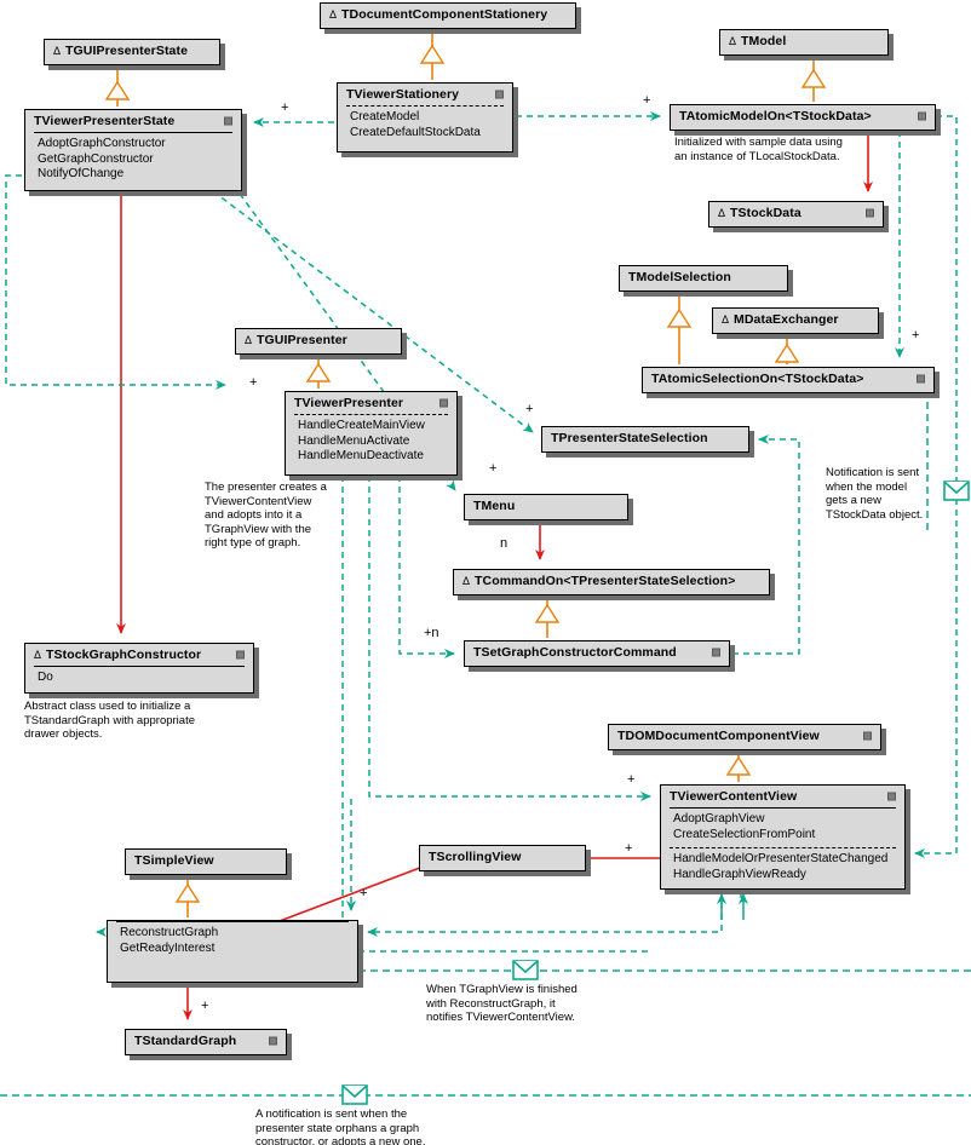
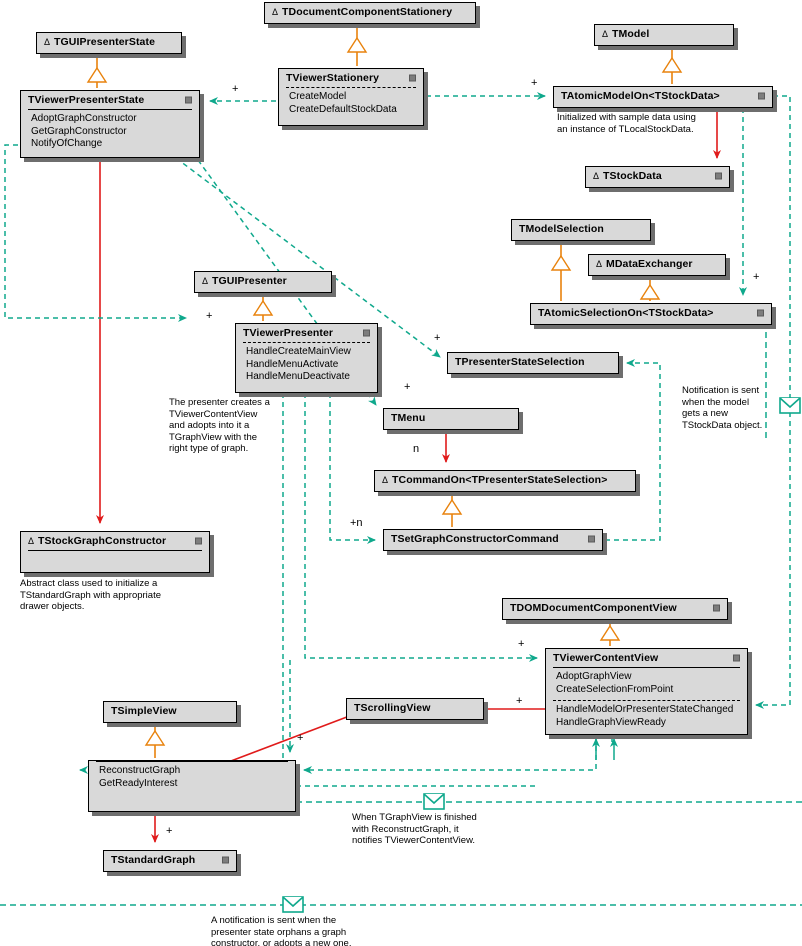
  Δ
  TGUIPresenterState
  Δ
  TDocumentComponentStationery
  Δ
  TModel
  TViewerStationery
  CreateModel
  CreateDefaultStockData
  TAtomicModelOn<TStockData>
  TViewerPresenterState
  AdoptGraphConstructor
  GetGraphConstructor
  NotifyOfChange
  Δ
  TStockData
  TModelSelection
  Δ
  MDataExchanger
  Δ
  TGUIPresenter
  TAtomicSelectionOn<TStockData>
  TViewerPresenter
  HandleCreateMainView
  HandleMenuActivate
  HandleMenuDeactivate
  TPresenterStateSelection
  TMenu
  Δ
  TCommandOn<TPresenterStateSelection>
  Δ
  TStockGraphConstructor
- Do
  TSetGraphConstructorCommand
  TDOMDocumentComponentView
  TViewerContentView
  AdoptGraphView
  CreateSelectionFromPoint
  HandleModelOrPresenterStateChanged
  HandleGraphViewReady
  TSimpleView
  TScrollingView
  ReconstructGraph
  GetReadyInterest
  TStandardGraph
  Initialized with sample data using
  an instance of TLocalStockData.
  The presenter creates a
  TViewerContentView
  and adopts into it a
  TGraphView with the
  right type of graph.
  Notification is sent
  when the model
  gets a new
  TStockData object.
  Abstract class used to initialize a
  TStandardGraph with appropriate
  drawer objects.
  When TGraphView is finished
  with ReconstructGraph, it
  notifies TViewerContentView.
  A notification is sent when the
  presenter state orphans a graph
  constructor, or adopts a new one.
  +
  +
  +
  +
  +
  +
  n
  +n
  +
  +
  +
  +
